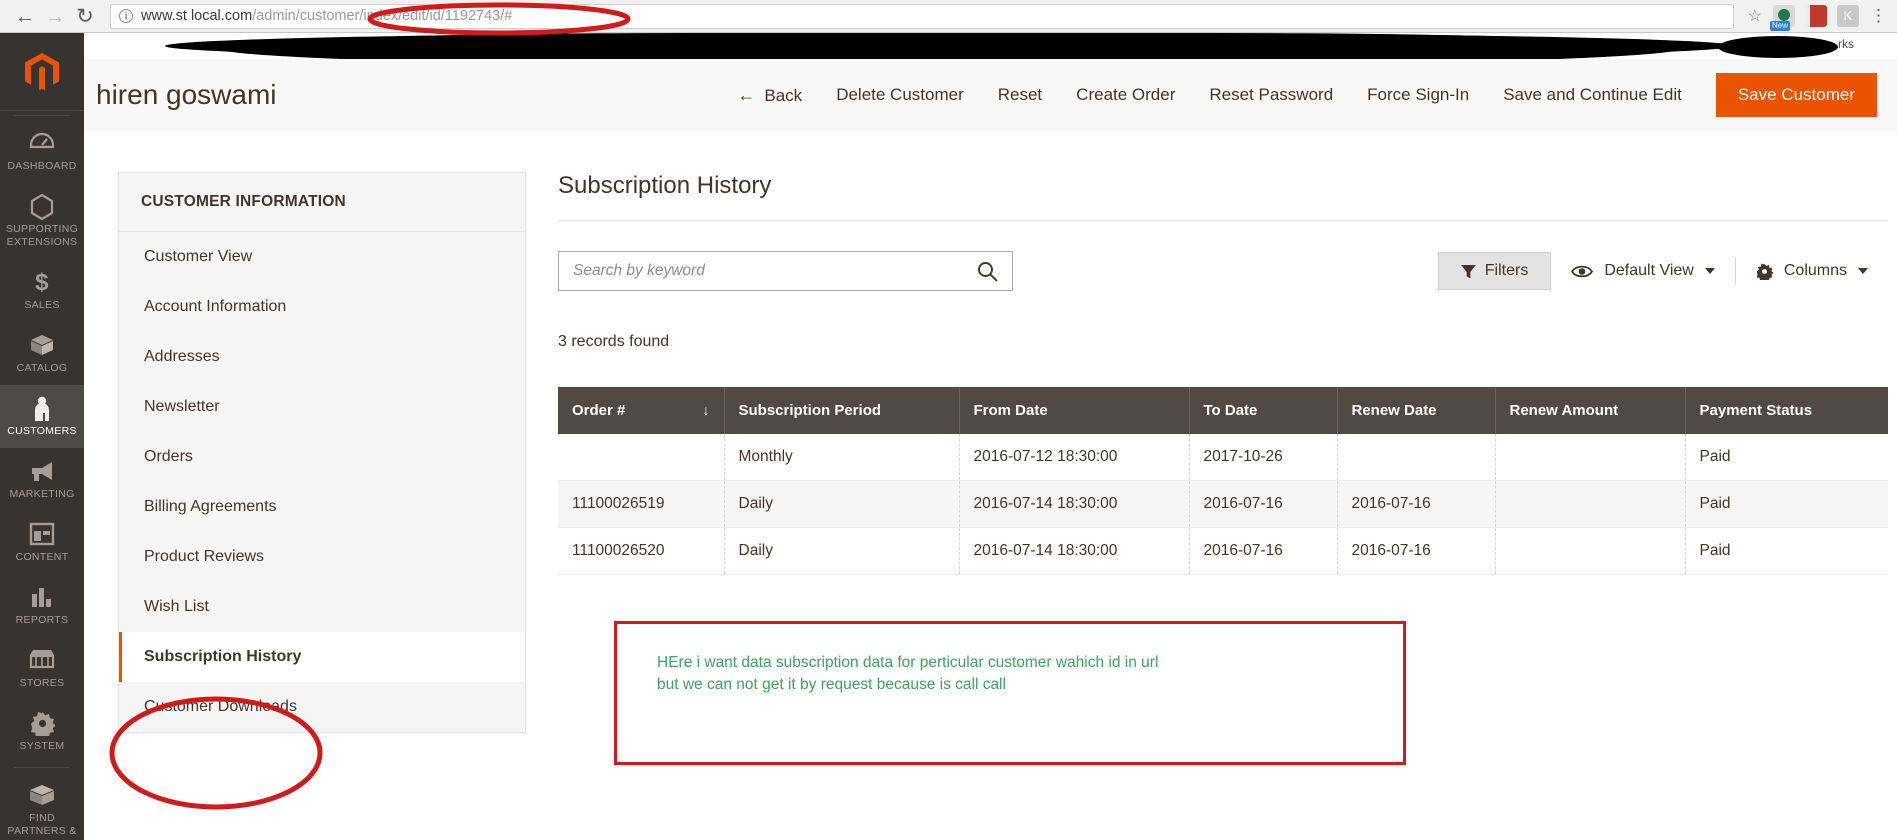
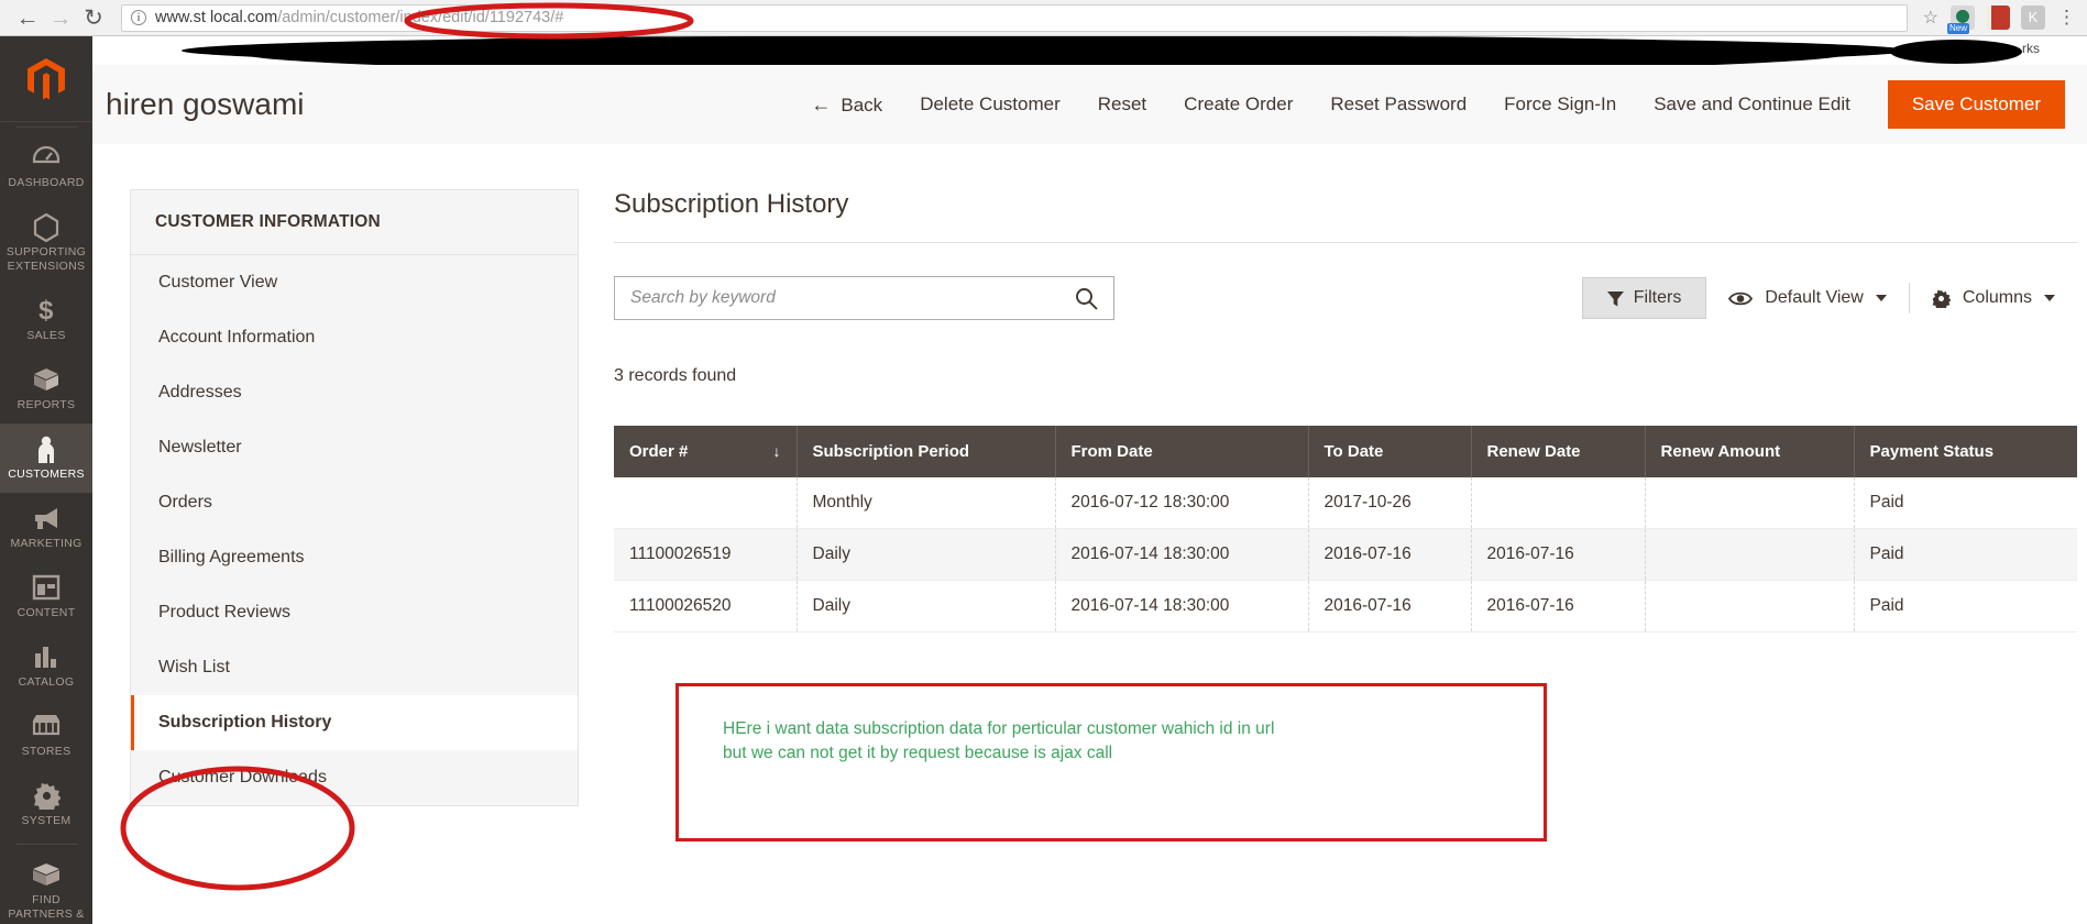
  ←
  →
  ↻
  i
  www.st local.com
  /admin/customer/iex/edit/id/1192743/#
  ☆
  New
  K
  ⋮
  rks
  DASHBOARD
  SUPPORTING EXTENSIONS
  $
  SALES
- CATALOG
+ REPORTS
  CUSTOMERS
  MARKETING
  CONTENT
- REPORTS
+ CATALOG
  STORES
  SYSTEM
  hiren goswami
  ← Back
  Delete Customer
  Reset
  Create Order
  Reset Password
  Force Sign-In
  Save and Continue Edit
  Save Customer
  CUSTOMER INFORMATION
  Customer View
  Account Information
  Addresses
  Newsletter
  Orders
  Billing Agreements
  Product Reviews
  Wish List
  Subscription History
  Ctomer Downds
  Subscription History
  Search by keyword
  Filters
  Default View
  Columns
  3 records found
  Order # ↓	Subscription Period	From Date	To Date	Renew Date	Renew Amount	Payment Status
  	Monthly	2016-07-12 18:30:00	2017-10-26			Paid
  11100026519	Daily	2016-07-14 18:30:00	2016-07-16	2016-07-16		Paid
  11100026520	Daily	2016-07-14 18:30:00	2016-07-16	2016-07-16		Paid
  HEre i want data subscription data for perticular customer wahich id in url
- but we can not get it by request because is call call
+ but we can not get it by request because is ajax call
